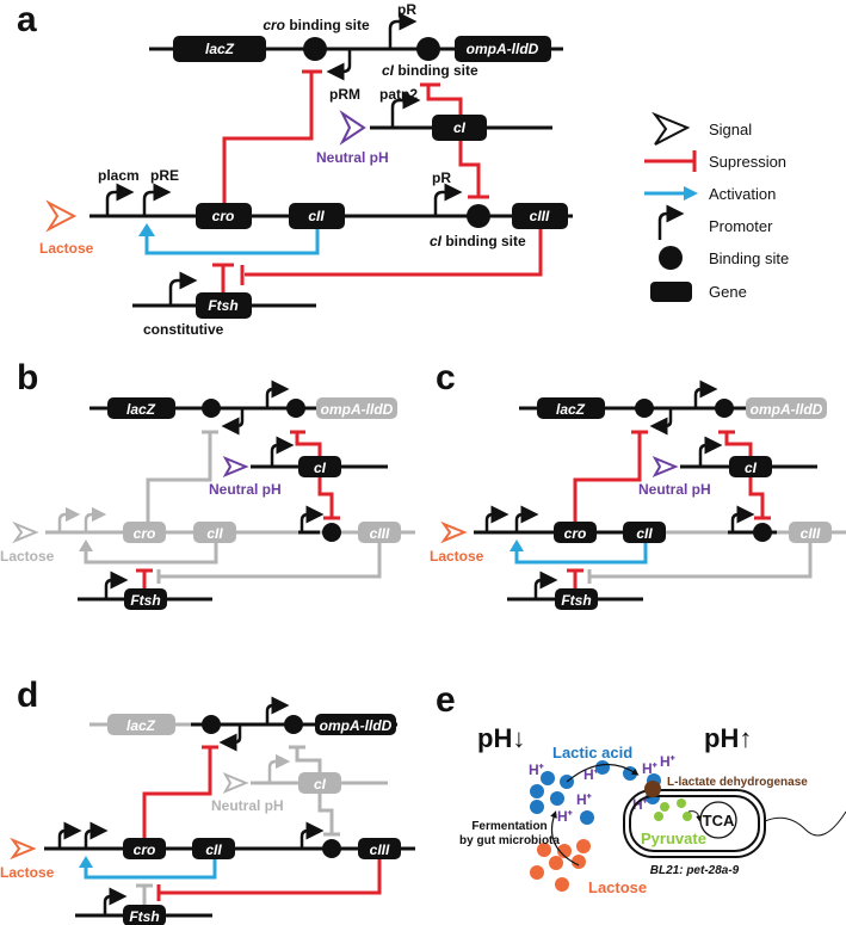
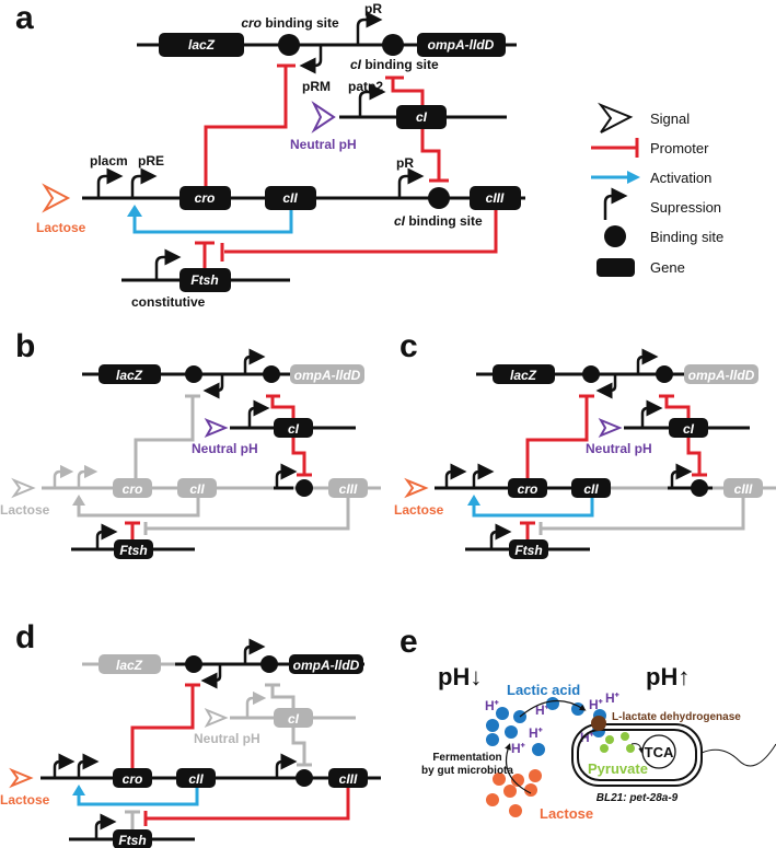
  a
  lacZ
  cro binding site
  pRM
  pR
  cI binding site
  ompA-lldD
  Neutral pH
  patp2
  cI
  Lactose
  placm
  pRE
  cro
  cII
  pR
  cI binding site
  cIII
  Ftsh
  constitutive
  Signal
- Supression
+ Promoter
  Activation
- Promoter
+ Supression
  Binding site
  Gene
  b
  lacZ
  ompA-lldD
  Neutral pH
  cI
  Lactose
  cro
  cII
  cIII
  Ftsh
  c
  lacZ
  ompA-lldD
  Neutral pH
  cI
  Lactose
  cro
  cII
  cIII
  Ftsh
  d
  lacZ
  ompA-lldD
  Neutral pH
  cI
  Lactose
  cro
  cII
  cIII
  Ftsh
  e
  pH↓
  pH↑
  Lactic acid
  H⁺
  H⁺
  H⁺
  H⁺
  H⁺
  H⁺
  H⁺
  Fermentation
  by gut microbiota
  Lactose
  L-lactate dehydrogenase
  Pyruvate
  TCA
  BL21: pet-28a-9
